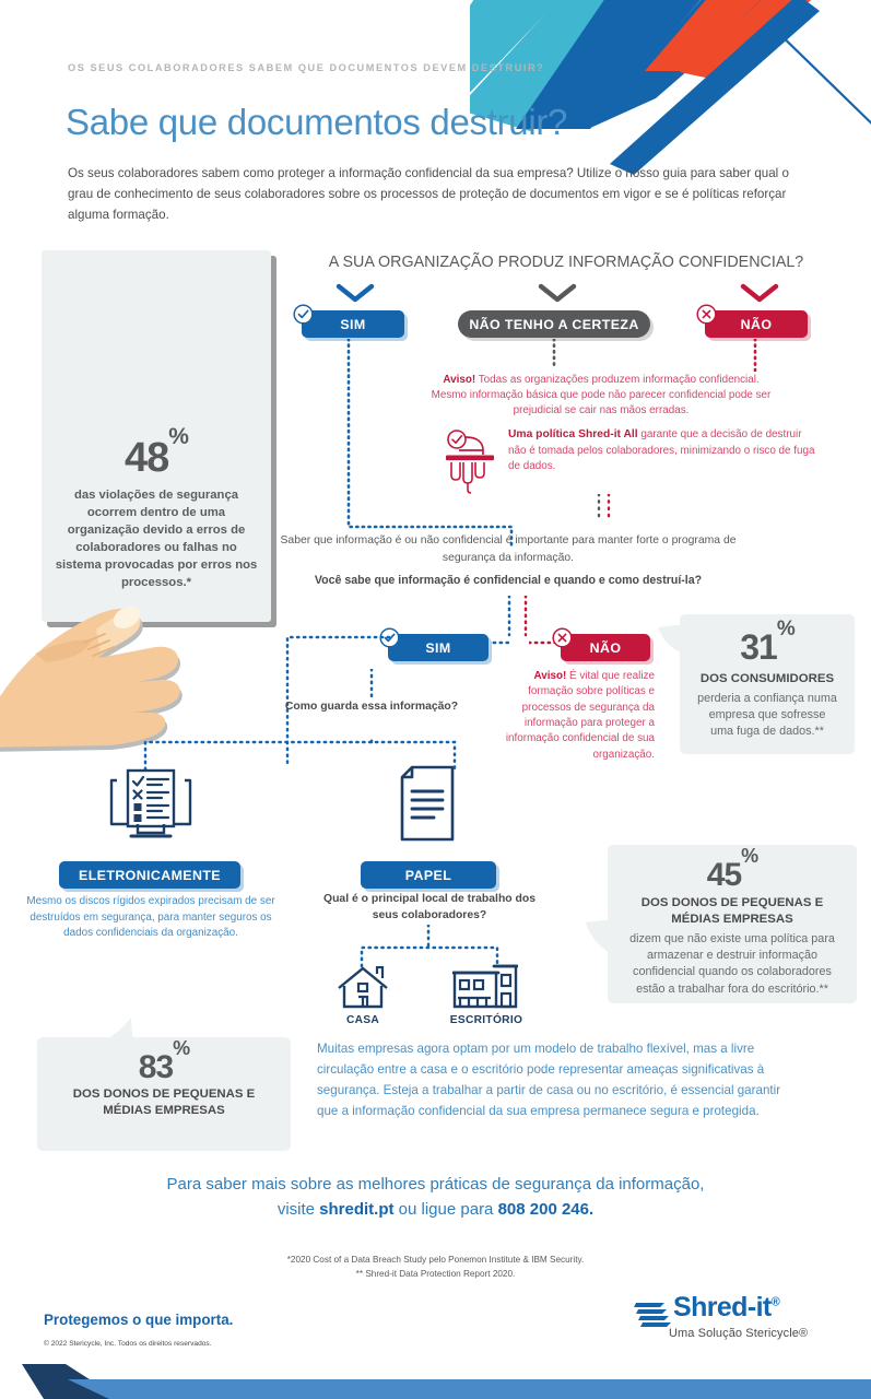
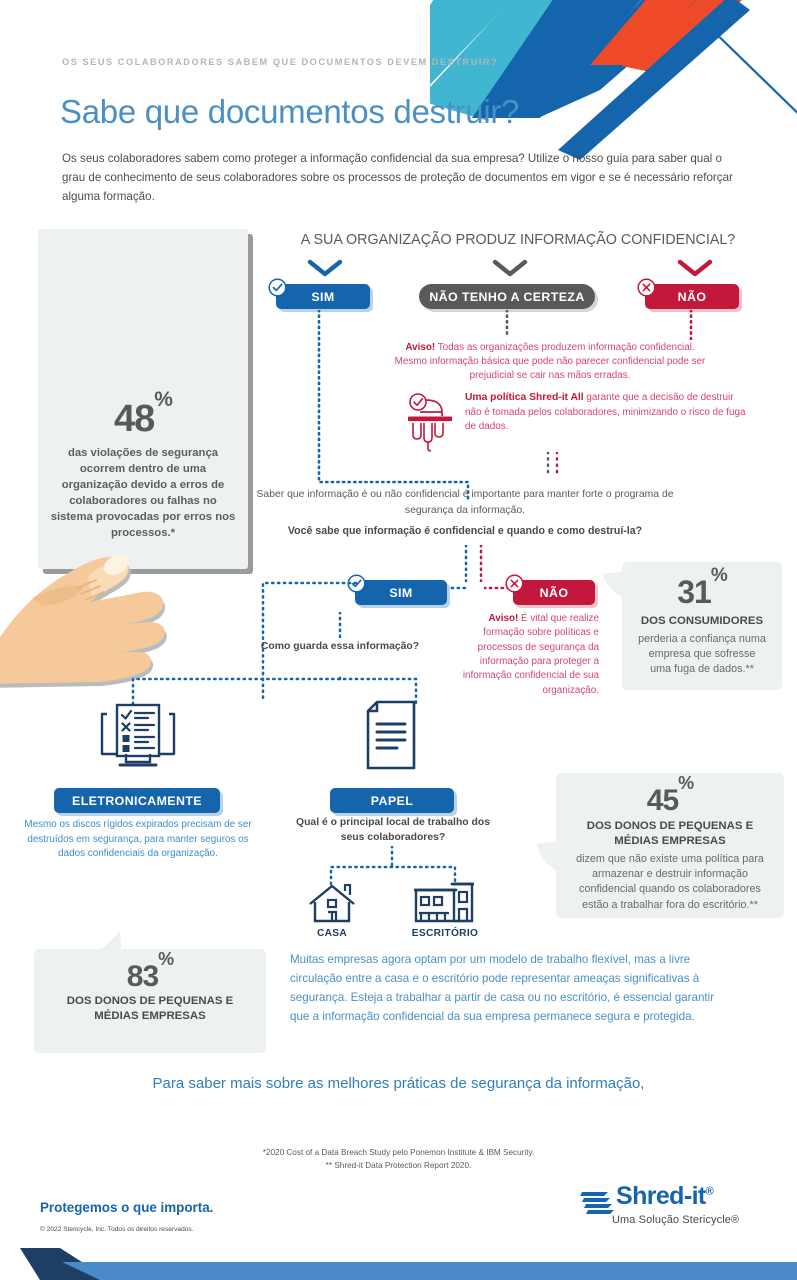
  OS SEUS COLABORADORES SABEM QUE DOCUMENTOS DEVEM DESTRUIR?
  Sabe que documentos destruir?
- Os seus colaboradores sabem como proteger a informação confidencial da sua empresa? Utilize o nosso guia para saber qual o grau de conhecimento de seus colaboradores sobre os processos de proteção de documentos em vigor e se é políticas reforçar alguma formação.
+ Os seus colaboradores sabem como proteger a informação confidencial da sua empresa? Utilize o nosso guia para saber qual o grau de conhecimento de seus colaboradores sobre os processos de proteção de documentos em vigor e se é necessário reforçar alguma formação.
  48%
  das violações de segurança ocorrem dentro de uma organização devido a erros de colaboradores ou falhas no sistema provocadas por erros nos processos.*
  A SUA ORGANIZAÇÃO PRODUZ INFORMAÇÃO CONFIDENCIAL?
  SIM
  NÃO TENHO A CERTEZA
  NÃO
  Aviso! Todas as organizações produzem informação confidencial. Mesmo informação básica que pode não parecer confidencial pode ser prejudicial se cair nas mãos erradas.
  Uma política Shred-it All garante que a decisão de destruir não é tomada pelos colaboradores, minimizando o risco de fuga de dados.
  Saber que informação é ou não confidencial é importante para manter forte o programa de segurança da informação.
  Você sabe que informação é confidencial e quando e como destruí-la?
  SIM
  NÃO
  Aviso! É vital que realize formação sobre políticas e processos de segurança da informação para proteger a informação confidencial de sua organização.
  31%
  DOS CONSUMIDORES
  perderia a confiança numa empresa que sofresse uma fuga de dados.**
  Como guarda essa informação?
  ELETRONICAMENTE
  Mesmo os discos rígidos expirados precisam de ser destruídos em segurança, para manter seguros os dados confidenciais da organização.
  PAPEL
  Qual é o principal local de trabalho dos seus colaboradores?
  CASA
  ESCRITÓRIO
  45%
  DOS DONOS DE PEQUENAS E MÉDIAS EMPRESAS
  dizem que não existe uma política para armazenar e destruir informação confidencial quando os colaboradores estão a trabalhar fora do escritório.**
  83%
  DOS DONOS DE PEQUENAS E MÉDIAS EMPRESAS
  Muitas empresas agora optam por um modelo de trabalho flexível, mas a livre circulação entre a casa e o escritório pode representar ameaças significativas à segurança. Esteja a trabalhar a partir de casa ou no escritório, é essencial garantir que a informação confidencial da sua empresa permanece segura e protegida.
  Para saber mais sobre as melhores práticas de segurança da informação,
- visite shredit.pt ou ligue para 808 200 246.
  *2020 Cost of a Data Breach Study pelo Ponemon Institute & IBM Security.
  ** Shred-it Data Protection Report 2020.
  Protegemos o que importa.
  Shred-it®
  Uma Solução Stericycle®
